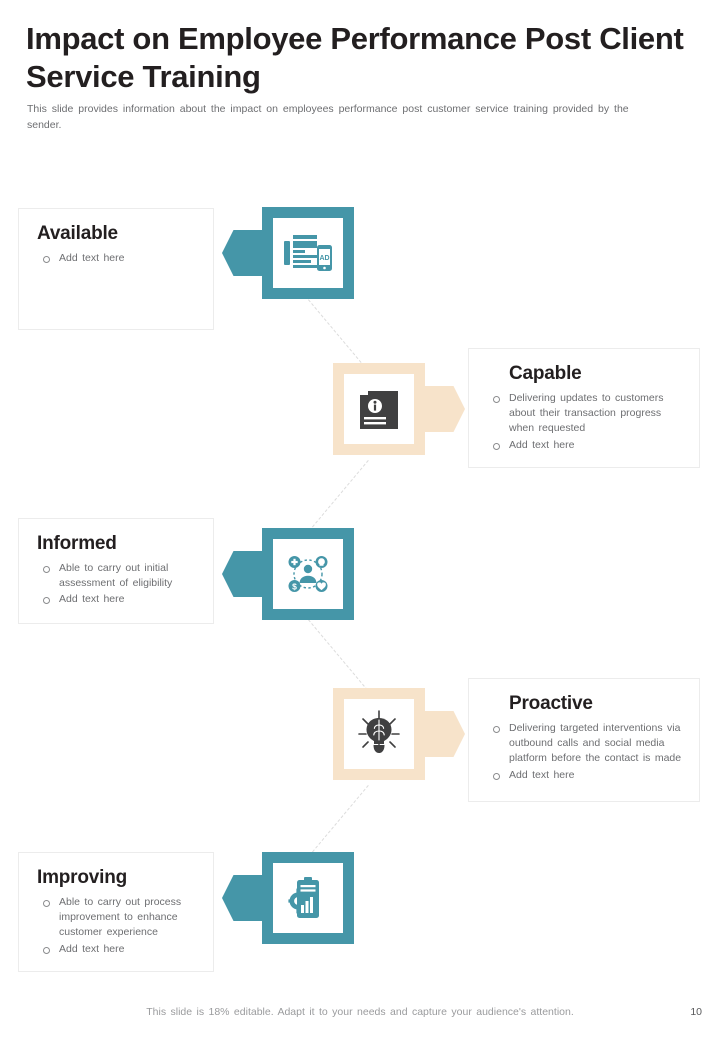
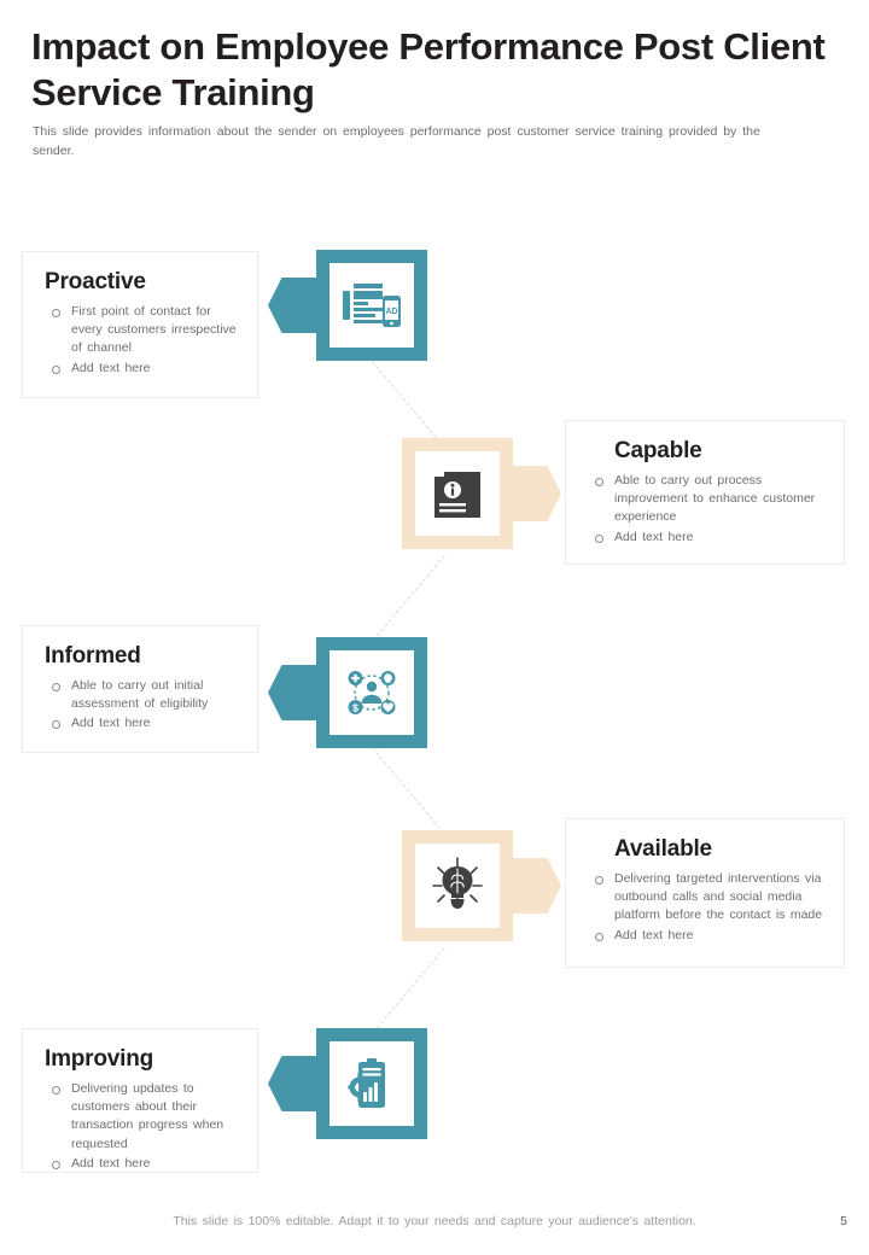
  Impact on Employee Performance Post Client Service Training
- This slide provides information about the impact on employees performance post customer service training provided by the sender.
+ This slide provides information about the sender on employees performance post customer service training provided by the sender.
- Available
+ Proactive
+ First point of contact for every customers irrespective of channel
  Add text here
  Capable
- Delivering updates to customers about their transaction progress when requested
+ Able to carry out process improvement to enhance customer experience
  Add text here
  Informed
  Able to carry out initial assessment of eligibility
  Add text here
  $
- Proactive
+ Available
  Delivering targeted interventions via outbound calls and social media platform before the contact is made
  Add text here
  Improving
- Able to carry out process improvement to enhance customer experience
+ Delivering updates to customers about their transaction progress when requested
  Add text here
- This slide is 18% editable. Adapt it to your needs and capture your audience's attention.
+ This slide is 100% editable. Adapt it to your needs and capture your audience's attention.
- 10
+ 5
